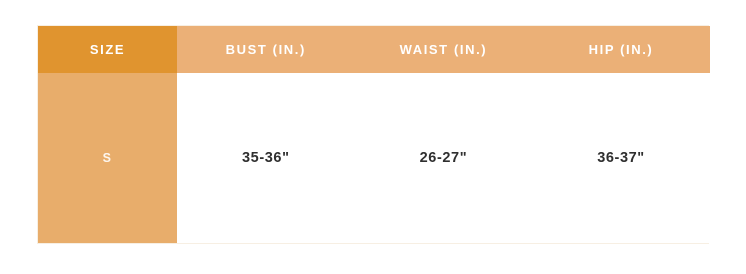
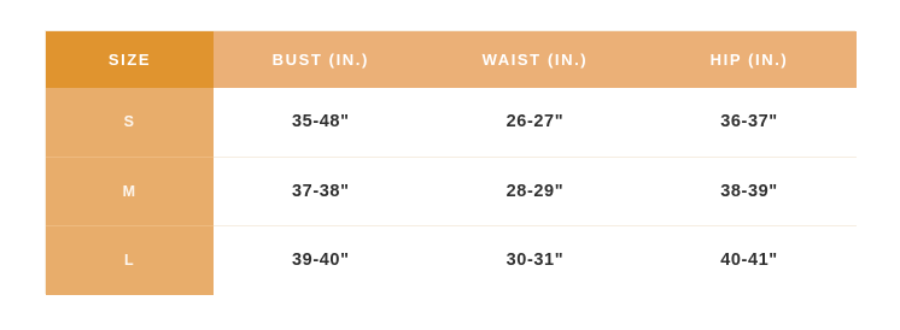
  SIZE	BUST (IN.)	WAIST (IN.)	HIP (IN.)
- S	35-36"	26-27"	36-37"
+ S	35-48"	26-27"	36-37"
+ M	37-38"	28-29"	38-39"
+ L	39-40"	30-31"	40-41"
